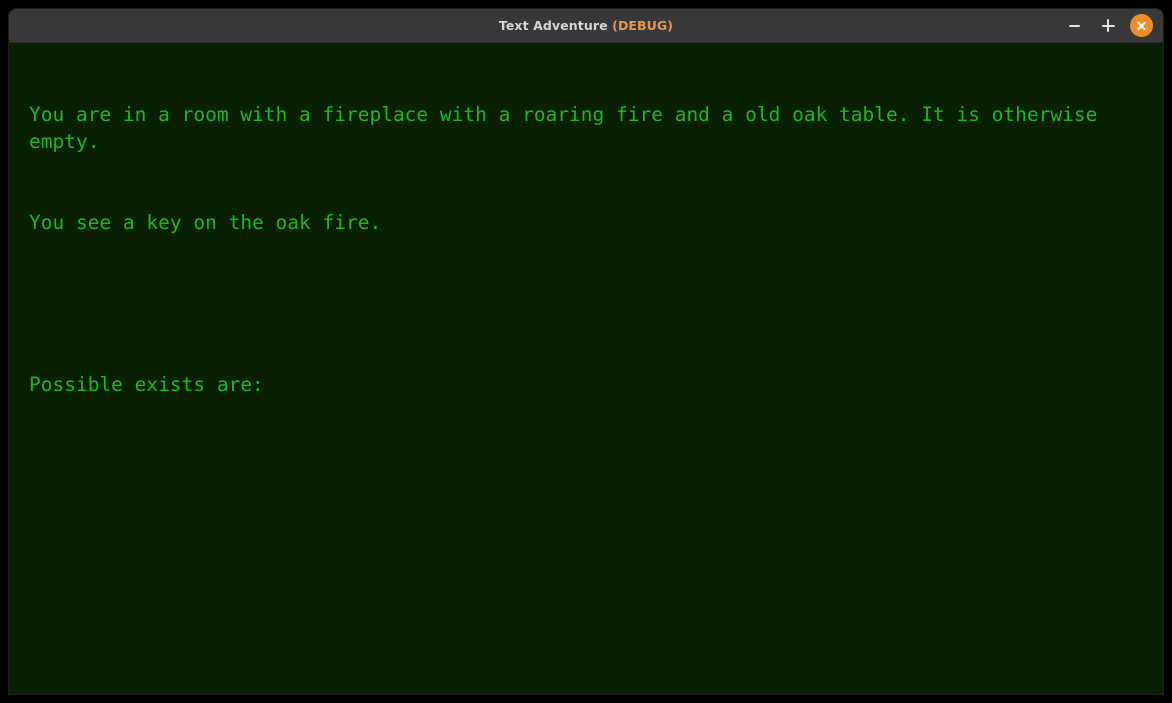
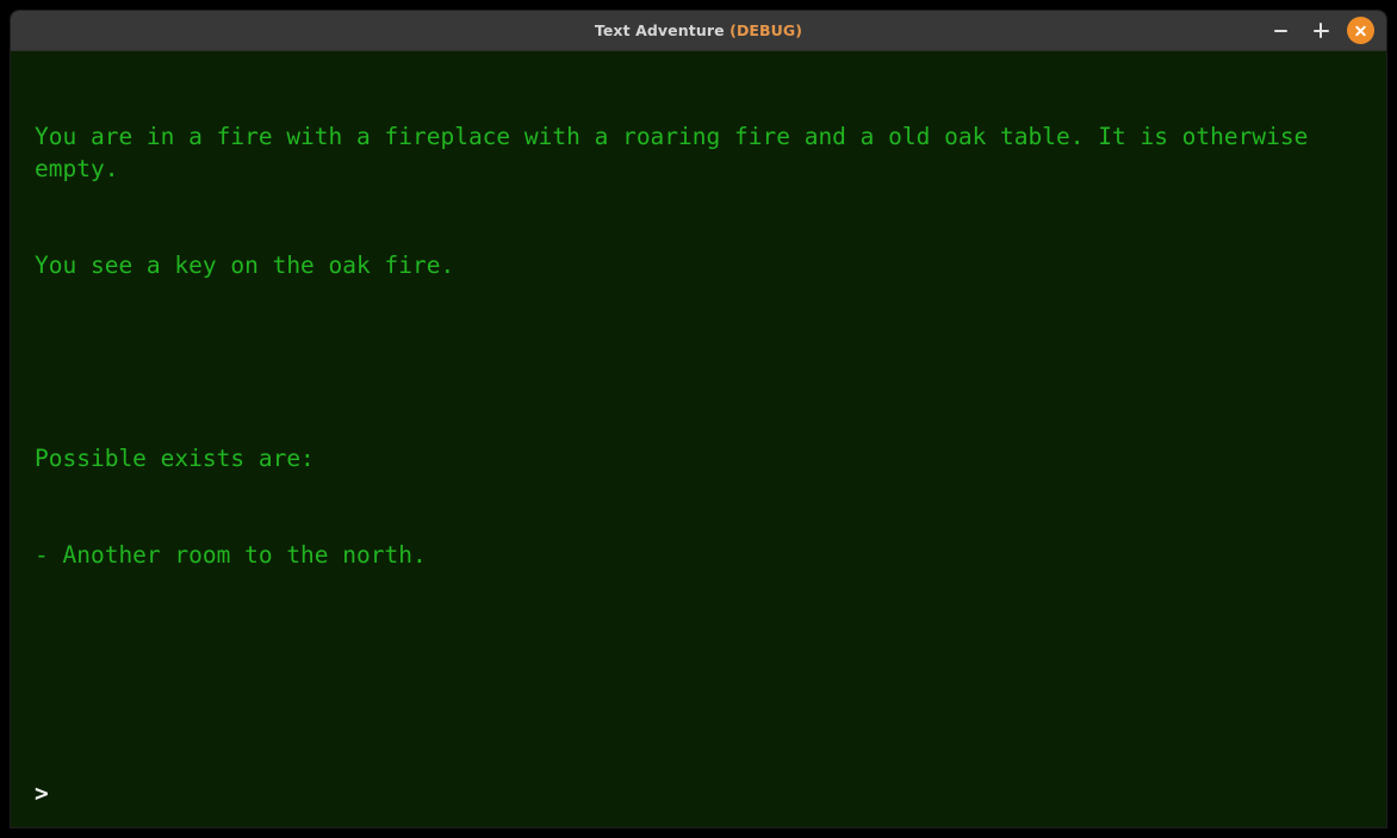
  Text Adventure (DEBUG)
- You are in a room with a fireplace with a roaring fire and a old oak table. It is otherwise empty.
+ You are in a fire with a fireplace with a roaring fire and a old oak table. It is otherwise empty.
  You see a key on the oak fire.
  Possible exists are:
+ - Another room to the north.
+ >
